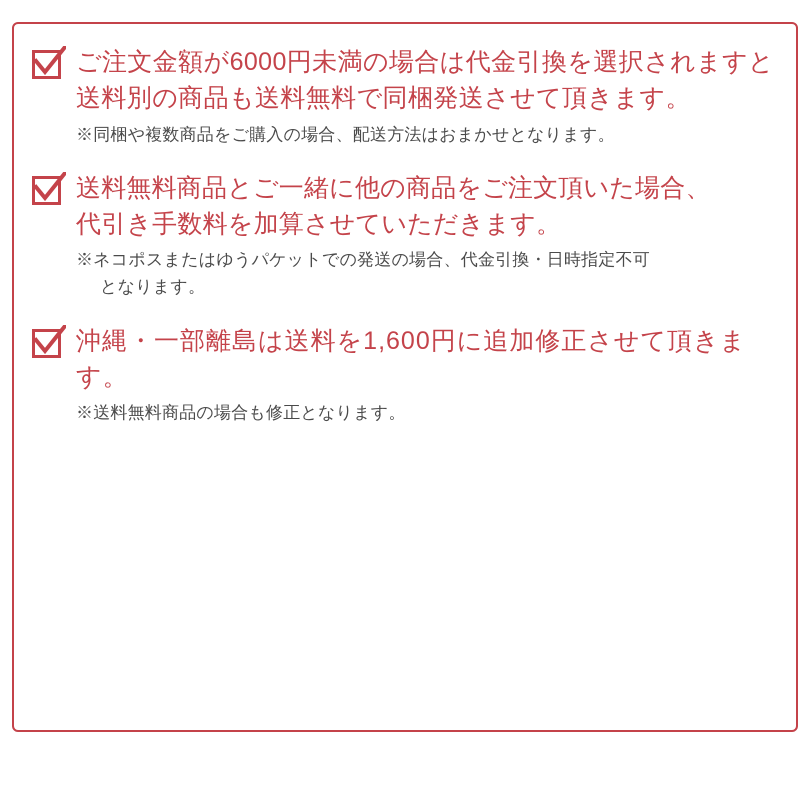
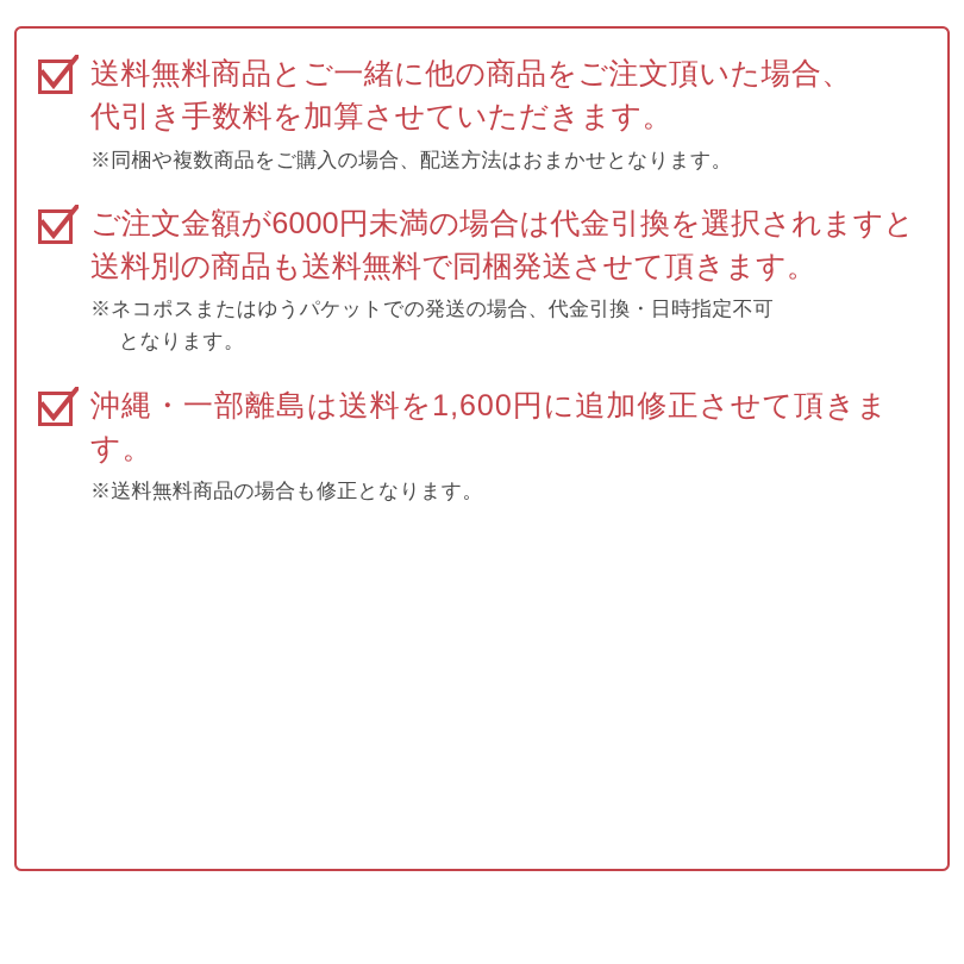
- ご注文金額が6000円未満の場合は代金引換を選択されますと
+ 送料無料商品とご一緒に他の商品をご注文頂いた場合、
- 送料別の商品も送料無料で同梱発送させて頂きます。
+ 代引き手数料を加算させていただきます。
  ※同梱や複数商品をご購入の場合、配送方法はおまかせとなります。
- 送料無料商品とご一緒に他の商品をご注文頂いた場合、
+ ご注文金額が6000円未満の場合は代金引換を選択されますと
- 代引き手数料を加算させていただきます。
+ 送料別の商品も送料無料で同梱発送させて頂きます。
  ※ネコポスまたはゆうパケットでの発送の場合、代金引換・日時指定不可
  となります。
  沖縄・一部離島は送料を1,600円に追加修正させて頂きます。
  ※送料無料商品の場合も修正となります。
